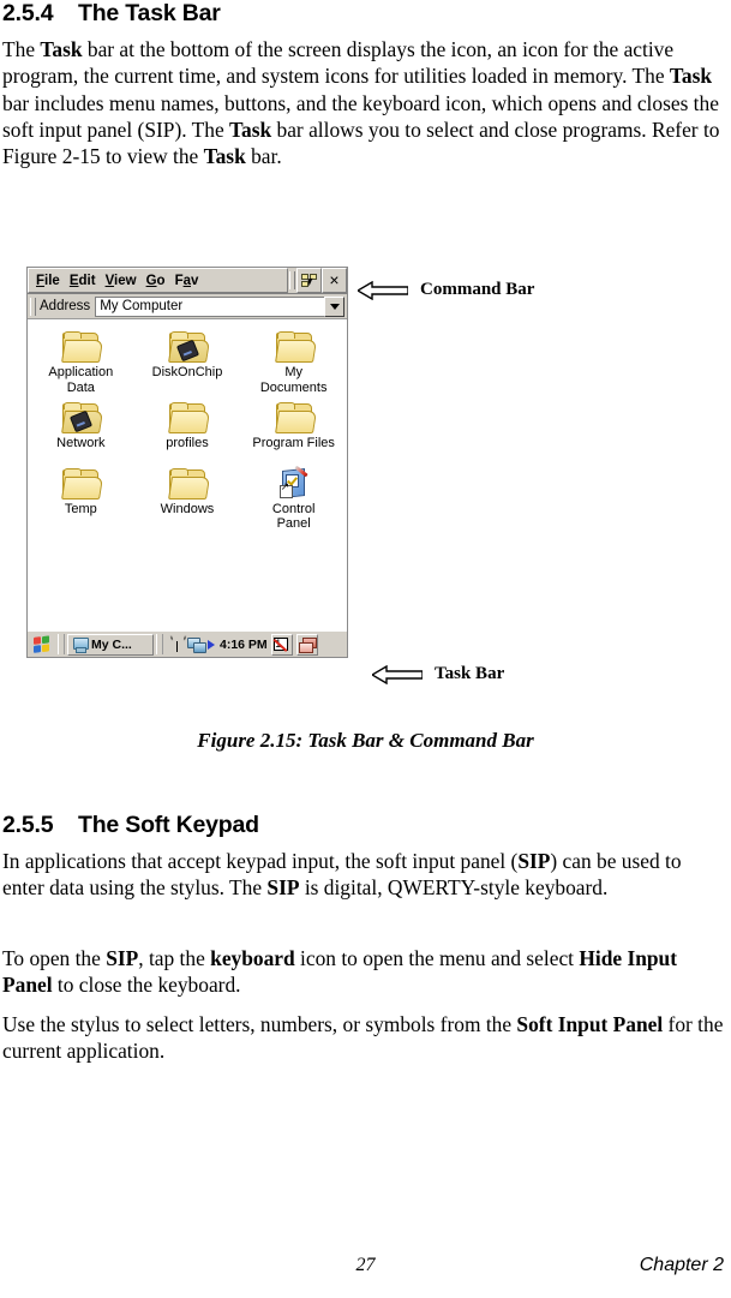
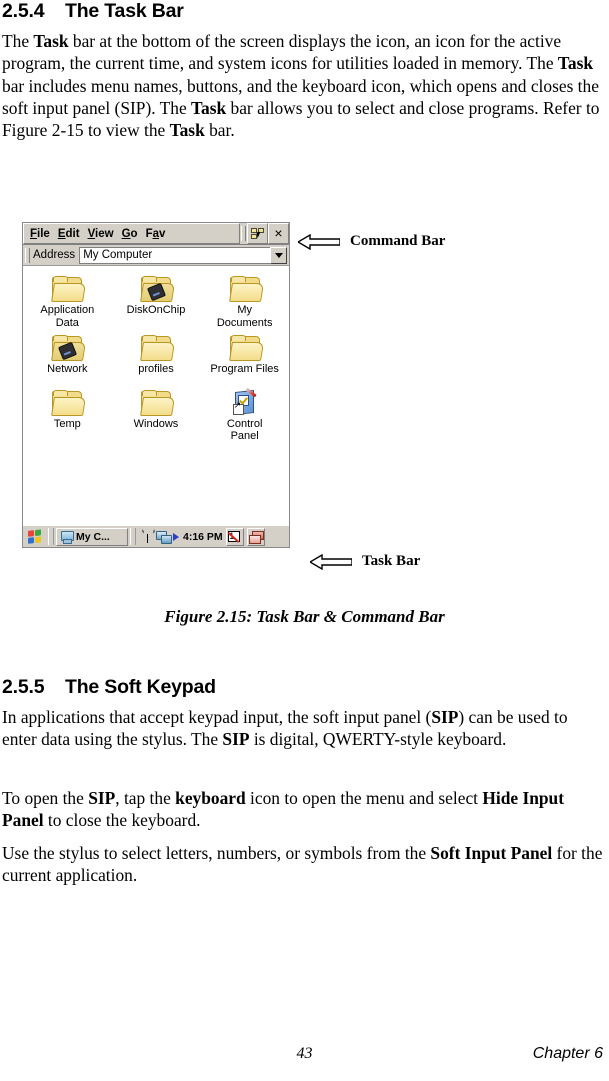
  2.5.4 The Task Bar
  The Task bar at the bottom of the screen displays the icon, an icon for the active program, the current time, and system icons for utilities loaded in memory. The Task bar includes menu names, buttons, and the keyboard icon, which opens and closes the soft input panel (SIP). The Task bar allows you to select and close programs. Refer to Figure 2-15 to view the Task bar.
  File
  Edit
  View
  Go
  Fav
  ×
  Address
  My Computer
  Application
  Data
  DiskOnChip
  My
  Documents
  Network
  profiles
  Program Files
  Temp
  Windows
  Control
  Panel
  My C...
  4:16 PM
  Command Bar
  Task Bar
  Figure 2.15: Task Bar & Command Bar
  2.5.5 The Soft Keypad
  In applications that accept keypad input, the soft input panel (SIP) can be used to enter data using the stylus. The SIP is digital, QWERTY-style keyboard.
  To open the SIP, tap the keyboard icon to open the menu and select Hide Input Panel to close the keyboard.
  Use the stylus to select letters, numbers, or symbols from the Soft Input Panel for the current application.
- 27
+ 43
- Chapter 2
+ Chapter 6
